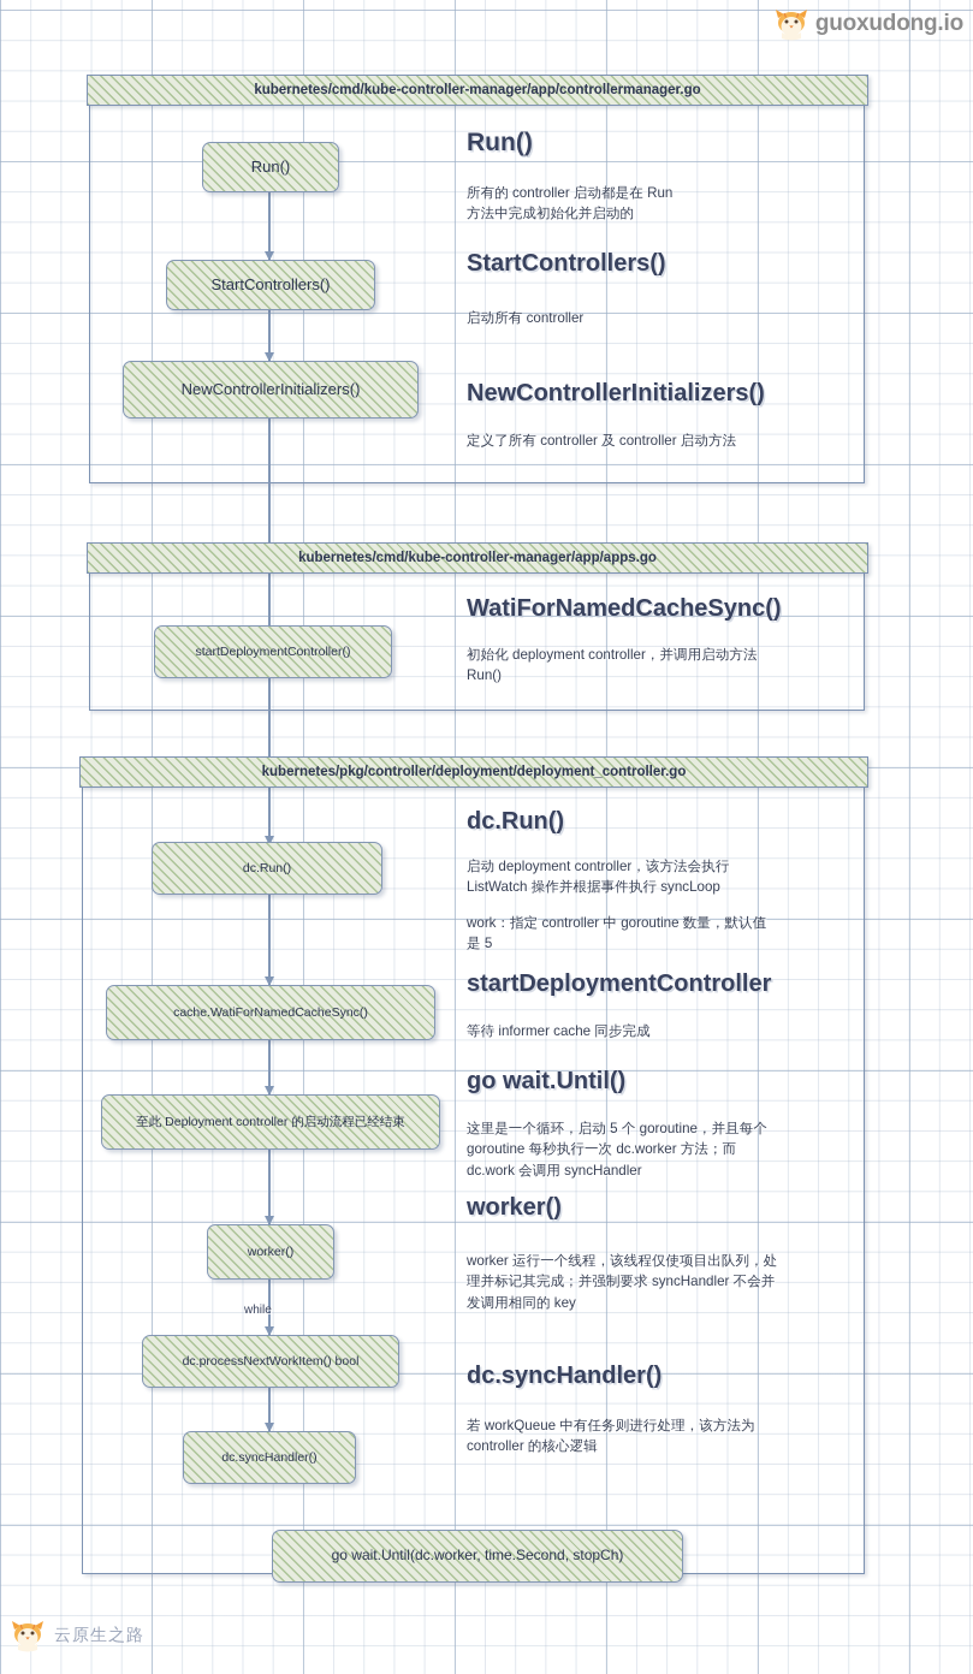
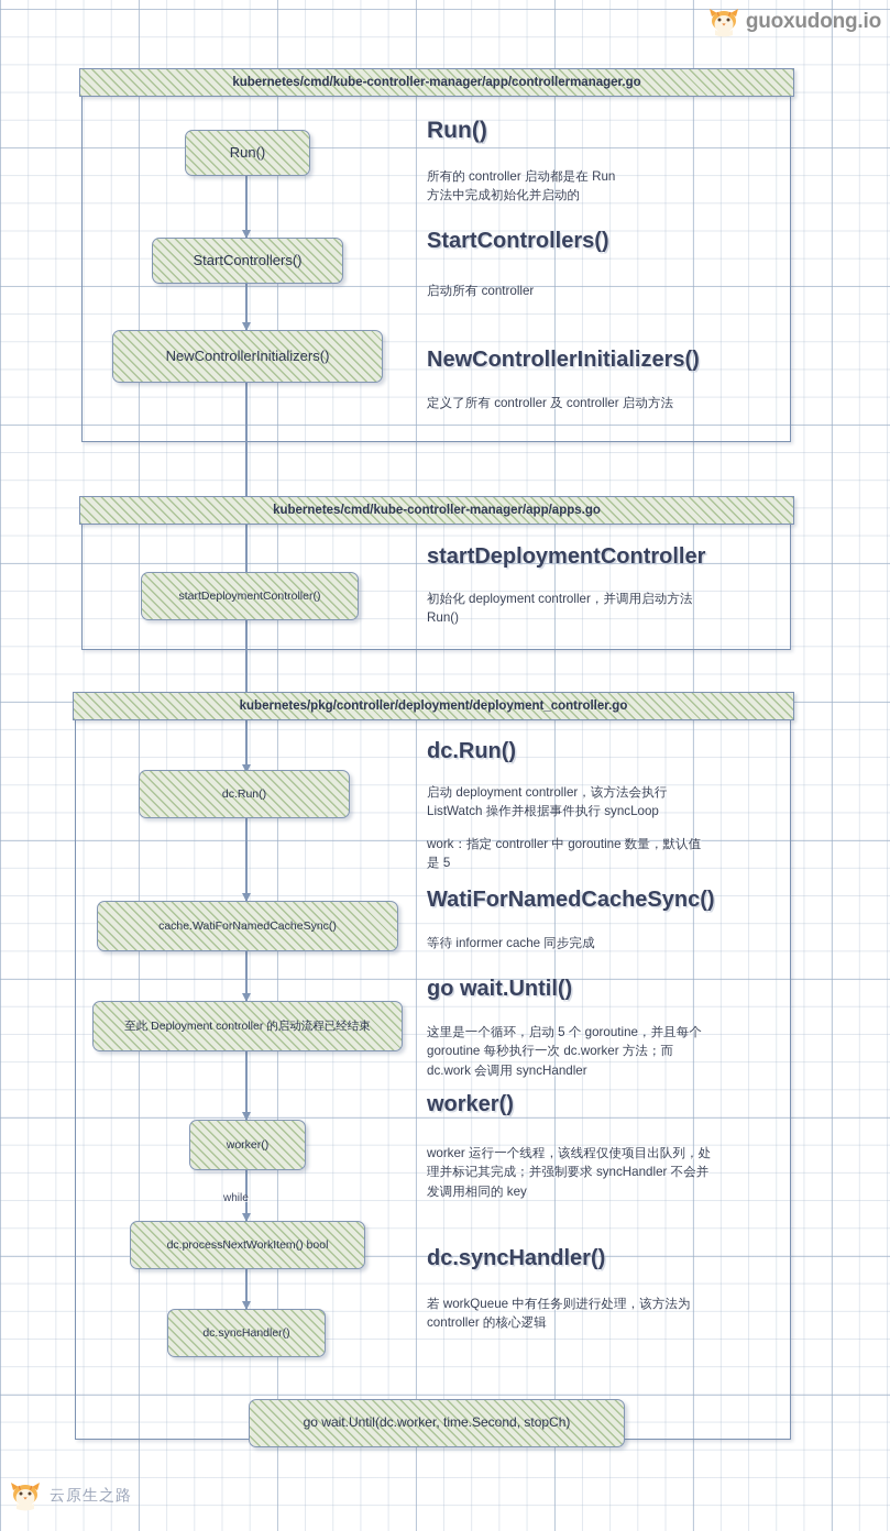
  guoxudong.io
  kubernetes/cmd/kube-controller-manager/app/controllermanager.go
  Run()
  StartControllers()
  NewControllerInitializers()
  Run()
  所有的 controller 启动都是在 Run
  方法中完成初始化并启动的
  StartControllers()
  启动所有 controller
  NewControllerInitializers()
  定义了所有 controller 及 controller 启动方法
  kubernetes/cmd/kube-controller-manager/app/apps.go
  startDeploymentController()
- WatiForNamedCacheSync()
+ startDeploymentController
  初始化 deployment controller，并调用启动方法
  Run()
  kubernetes/pkg/controller/deployment/deployment_controller.go
  dc.Run()
  cache.WatiForNamedCacheSync()
  至此 Deployment controller 的启动流程已经结束
  worker()
  dc.processNextWorkItem() bool
  dc.syncHandler()
  go wait.Until(dc.worker, time.Second, stopCh)
  while
  dc.Run()
  启动 deployment controller，该方法会执行
  ListWatch 操作并根据事件执行 syncLoop
  work：指定 controller 中 goroutine 数量，默认值
  是 5
- startDeploymentController
+ WatiForNamedCacheSync()
  等待 informer cache 同步完成
  go wait.Until()
  这里是一个循环，启动 5 个 goroutine，并且每个
  goroutine 每秒执行一次 dc.worker 方法；而
  dc.work 会调用 syncHandler
  worker()
  worker 运行一个线程，该线程仅使项目出队列，处
  理并标记其完成；并强制要求 syncHandler 不会并
  发调用相同的 key
  dc.syncHandler()
  若 workQueue 中有任务则进行处理，该方法为
  controller 的核心逻辑
  云原生之路
